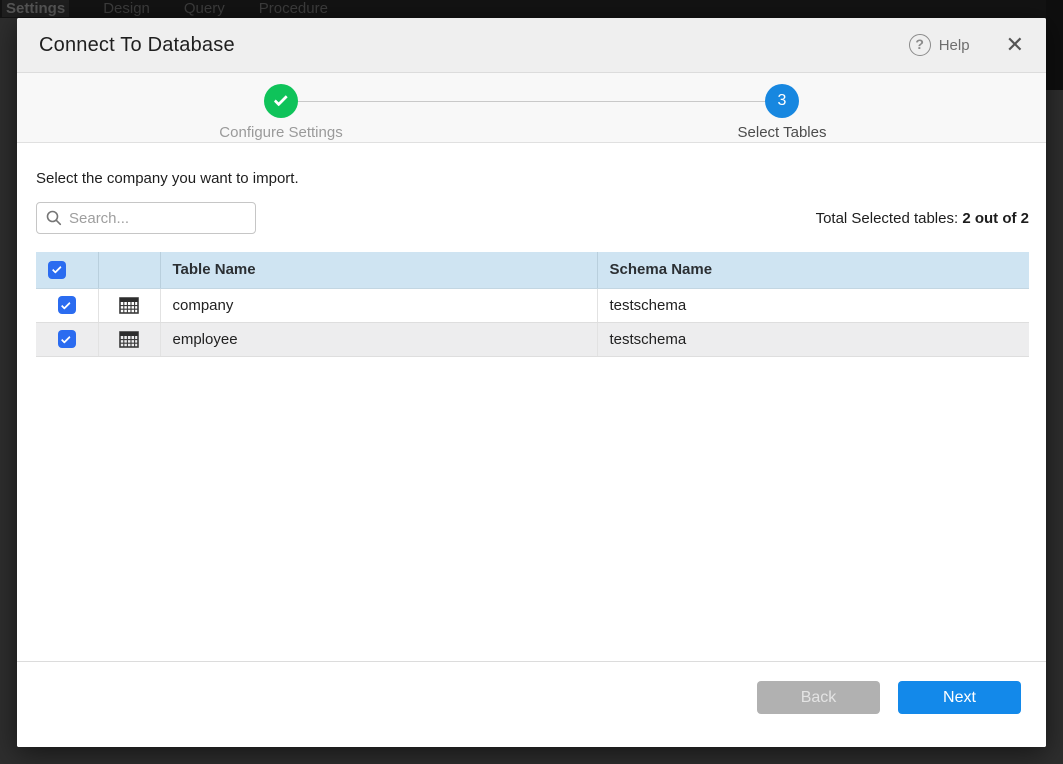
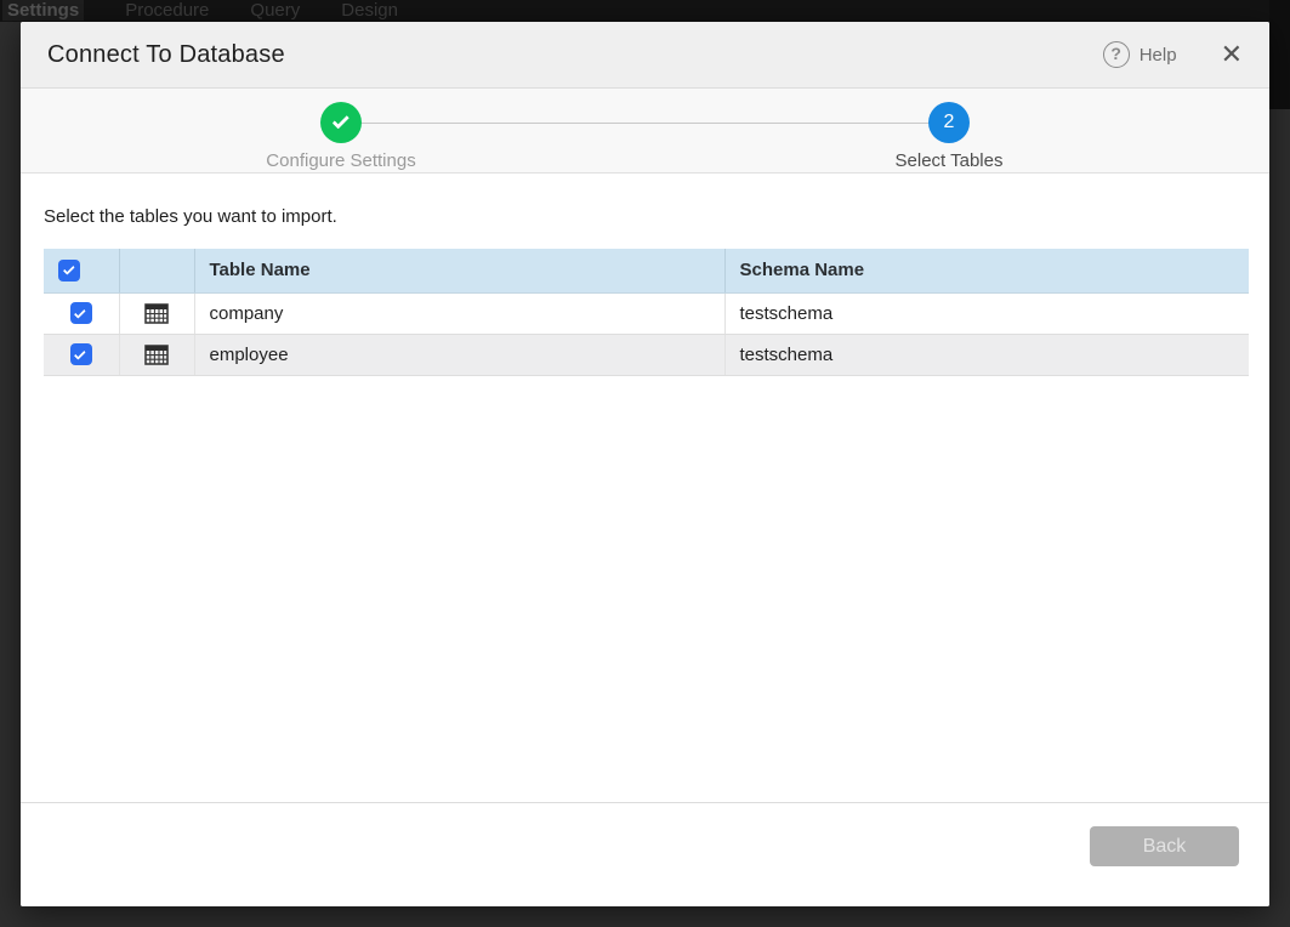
  Settings
- Design
+ Procedure
  Query
- Procedure
+ Design
  Connect To Database
  ?
  Help
  ✕
- 3
+ 2
  Configure Settings
  Select Tables
- Select the company you want to import.
+ Select the tables you want to import.
- Search...
- Total Selected tables: 2 out of 2
  		Table Name	Schema Name
  		company	testschema
  		employee	testschema
  Back
- Next
